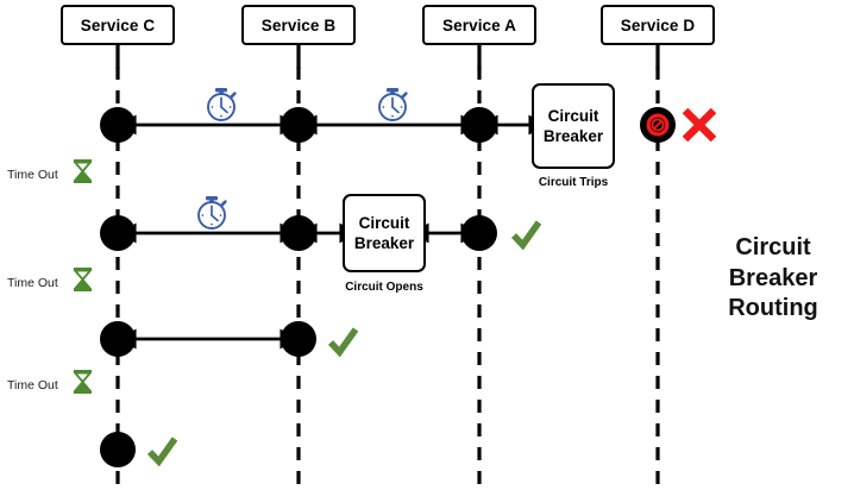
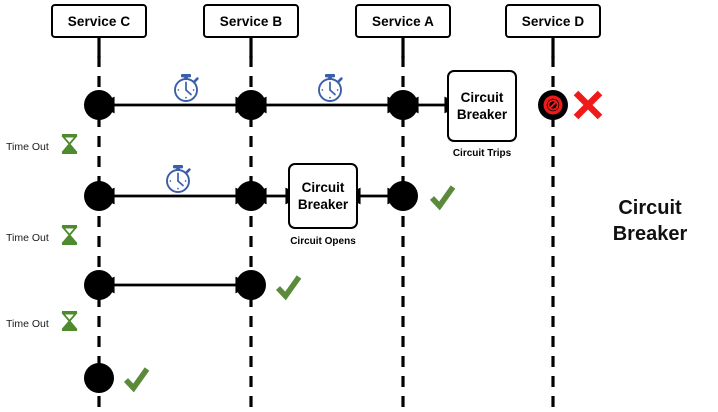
  Service C
  Service B
  Service A
  Service D
  Circuit
  Breaker
  Circuit Trips
  Circuit
  Breaker
  Circuit Opens
  Time Out
  Time Out
  Time Out
  Circuit
  Breaker
- Routing
